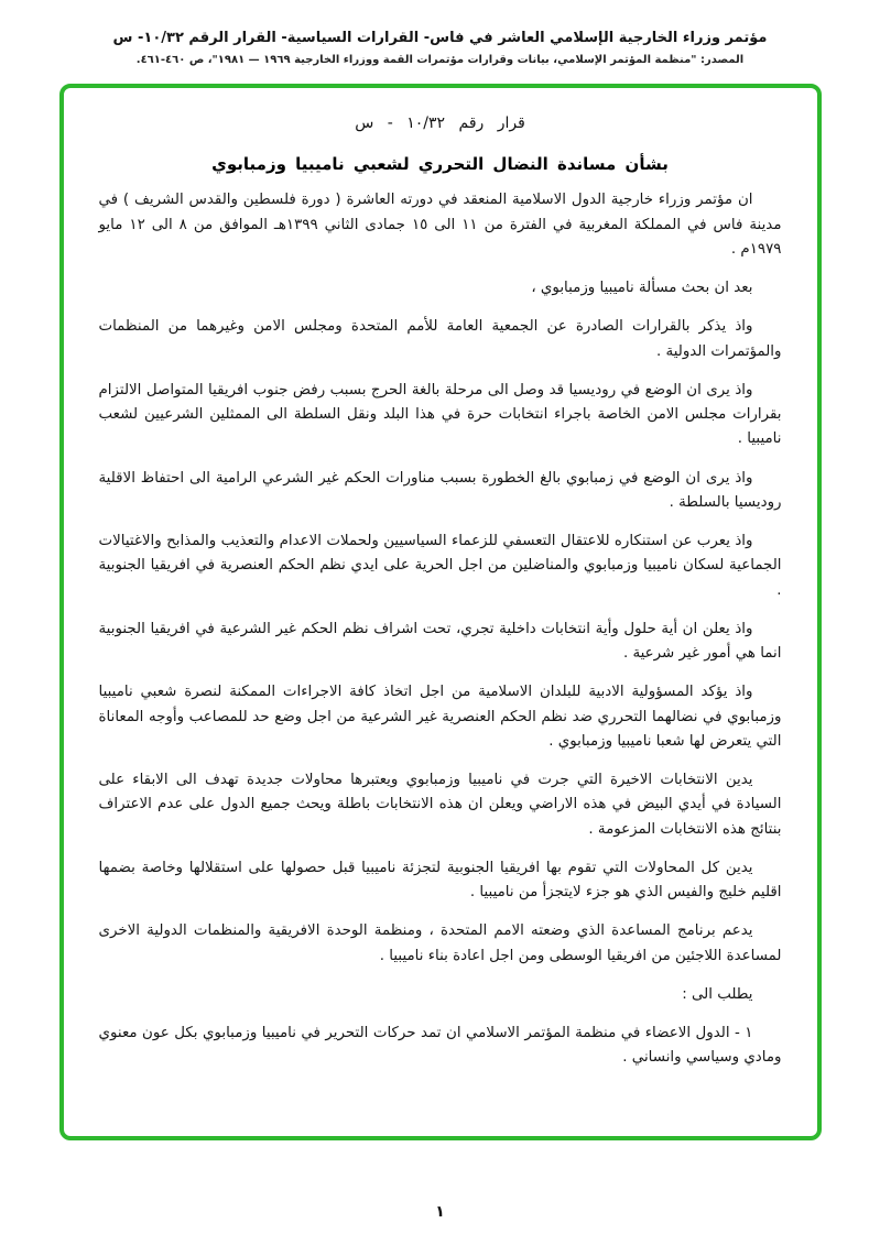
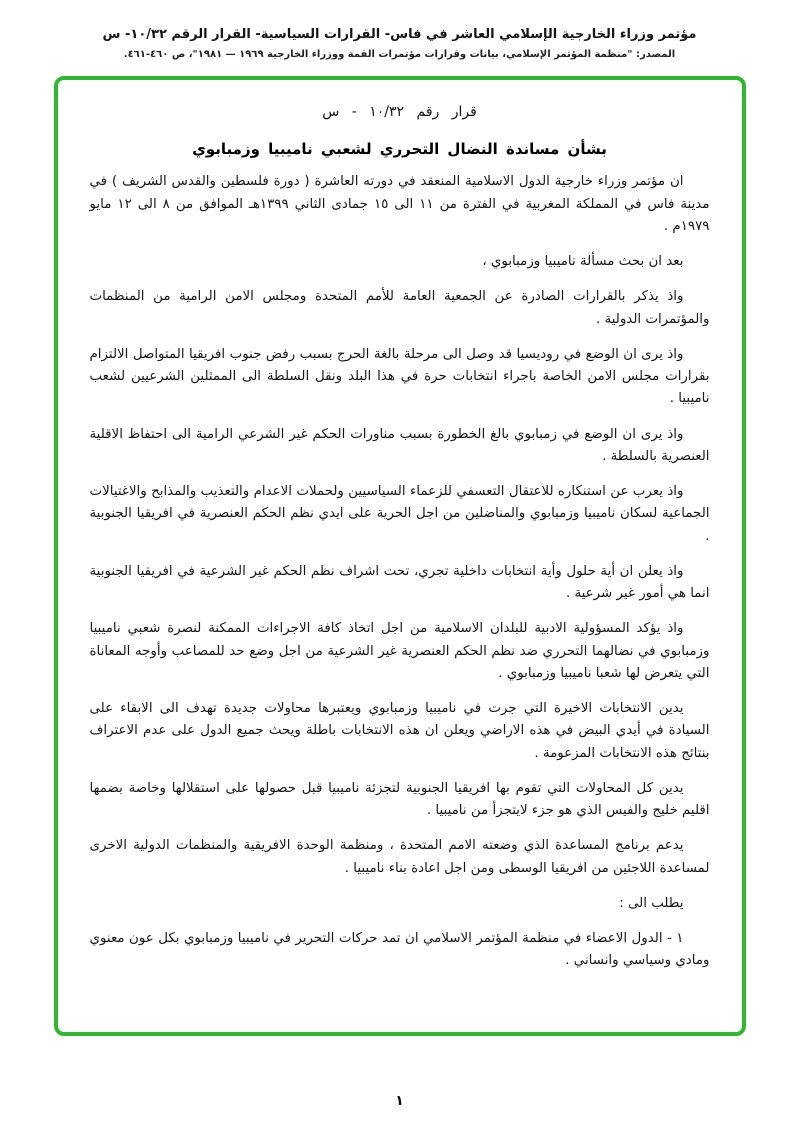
  مؤتمر وزراء الخارجية الإسلامي العاشر في فاس- القرارات السياسية- القرار الرقم ١٠/٣٢- س
  المصدر: "منظمة المؤتمر الإسلامي، بيانات وقرارات مؤتمرات القمة ووزراء الخارجية ١٩٦٩ — ١٩٨١"، ص ٤٦٠-٤٦١.
  قرار رقم ١٠/٣٢ - س
  بشأن مساندة النضال التحرري لشعبي ناميبيا وزمبابوي
  ان مؤتمر وزراء خارجية الدول الاسلامية المنعقد في دورته العاشرة ( دورة فلسطين والقدس الشريف ) في مدينة فاس في المملكة المغربية في الفترة من ١١ الى ١٥ جمادى الثاني ١٣٩٩هـ الموافق من ٨ الى ١٢ مايو ١٩٧٩م .
  بعد ان بحث مسألة ناميبيا وزمبابوي ،
- واذ يذكر بالقرارات الصادرة عن الجمعية العامة للأمم المتحدة ومجلس الامن وغيرهما من المنظمات والمؤتمرات الدولية .
+ واذ يذكر بالقرارات الصادرة عن الجمعية العامة للأمم المتحدة ومجلس الامن الرامية من المنظمات والمؤتمرات الدولية .
  واذ يرى ان الوضع في روديسيا قد وصل الى مرحلة بالغة الحرج بسبب رفض جنوب افريقيا المتواصل الالتزام بقرارات مجلس الامن الخاصة باجراء انتخابات حرة في هذا البلد ونقل السلطة الى الممثلين الشرعيين لشعب ناميبيا .
- واذ يرى ان الوضع في زمبابوي بالغ الخطورة بسبب مناورات الحكم غير الشرعي الرامية الى احتفاظ الاقلية روديسيا بالسلطة .
+ واذ يرى ان الوضع في زمبابوي بالغ الخطورة بسبب مناورات الحكم غير الشرعي الرامية الى احتفاظ الاقلية العنصرية بالسلطة .
  واذ يعرب عن استنكاره للاعتقال التعسفي للزعماء السياسيين ولحملات الاعدام والتعذيب والمذابح والاغتيالات الجماعية لسكان ناميبيا وزمبابوي والمناضلين من اجل الحرية على ايدي نظم الحكم العنصرية في افريقيا الجنوبية .
  واذ يعلن ان أية حلول وأية انتخابات داخلية تجري، تحت اشراف نظم الحكم غير الشرعية في افريقيا الجنوبية انما هي أمور غير شرعية .
  واذ يؤكد المسؤولية الادبية للبلدان الاسلامية من اجل اتخاذ كافة الاجراءات الممكنة لنصرة شعبي ناميبيا وزمبابوي في نضالهما التحرري ضد نظم الحكم العنصرية غير الشرعية من اجل وضع حد للمصاعب وأوجه المعاناة التي يتعرض لها شعبا ناميبيا وزمبابوي .
  يدين الانتخابات الاخيرة التي جرت في ناميبيا وزمبابوي ويعتبرها محاولات جديدة تهدف الى الابقاء على السيادة في أيدي البيض في هذه الاراضي ويعلن ان هذه الانتخابات باطلة ويحث جميع الدول على عدم الاعتراف بنتائج هذه الانتخابات المزعومة .
  يدين كل المحاولات التي تقوم بها افريقيا الجنوبية لتجزئة ناميبيا قبل حصولها على استقلالها وخاصة بضمها اقليم خليج والفيس الذي هو جزء لايتجزأ من ناميبيا .
  يدعم برنامج المساعدة الذي وضعته الامم المتحدة ، ومنظمة الوحدة الافريقية والمنظمات الدولية الاخرى لمساعدة اللاجئين من افريقيا الوسطى ومن اجل اعادة بناء ناميبيا .
  يطلب الى :
  ١ - الدول الاعضاء في منظمة المؤتمر الاسلامي ان تمد حركات التحرير في ناميبيا وزمبابوي بكل عون معنوي ومادي وسياسي وانساني .
  ١
